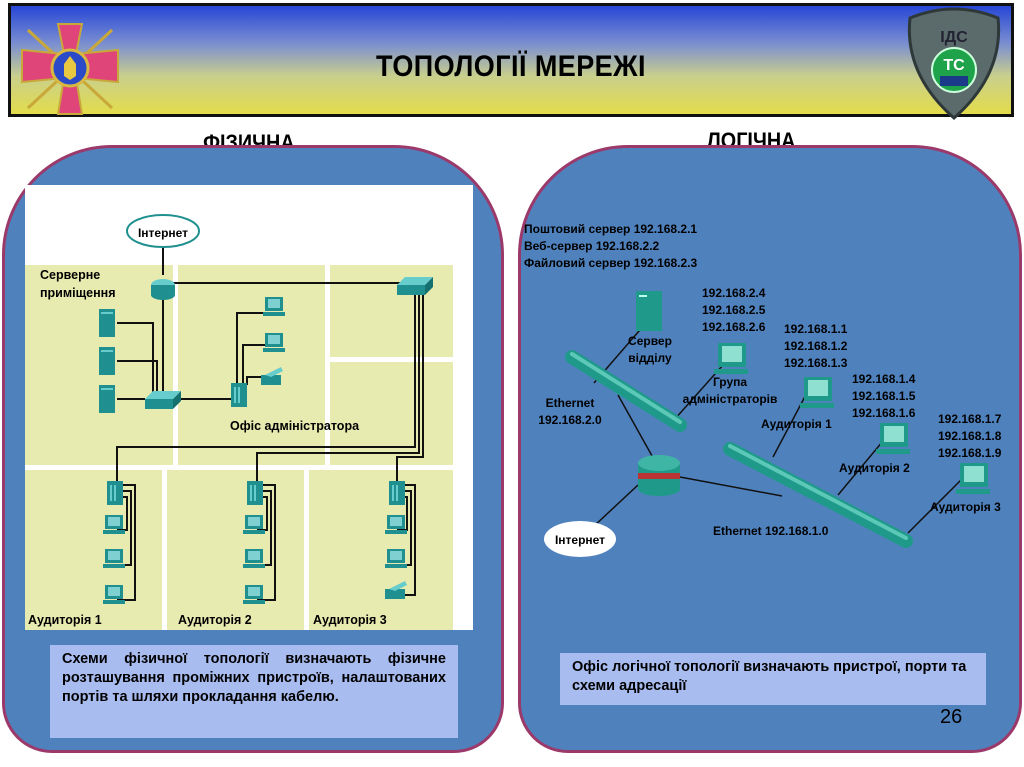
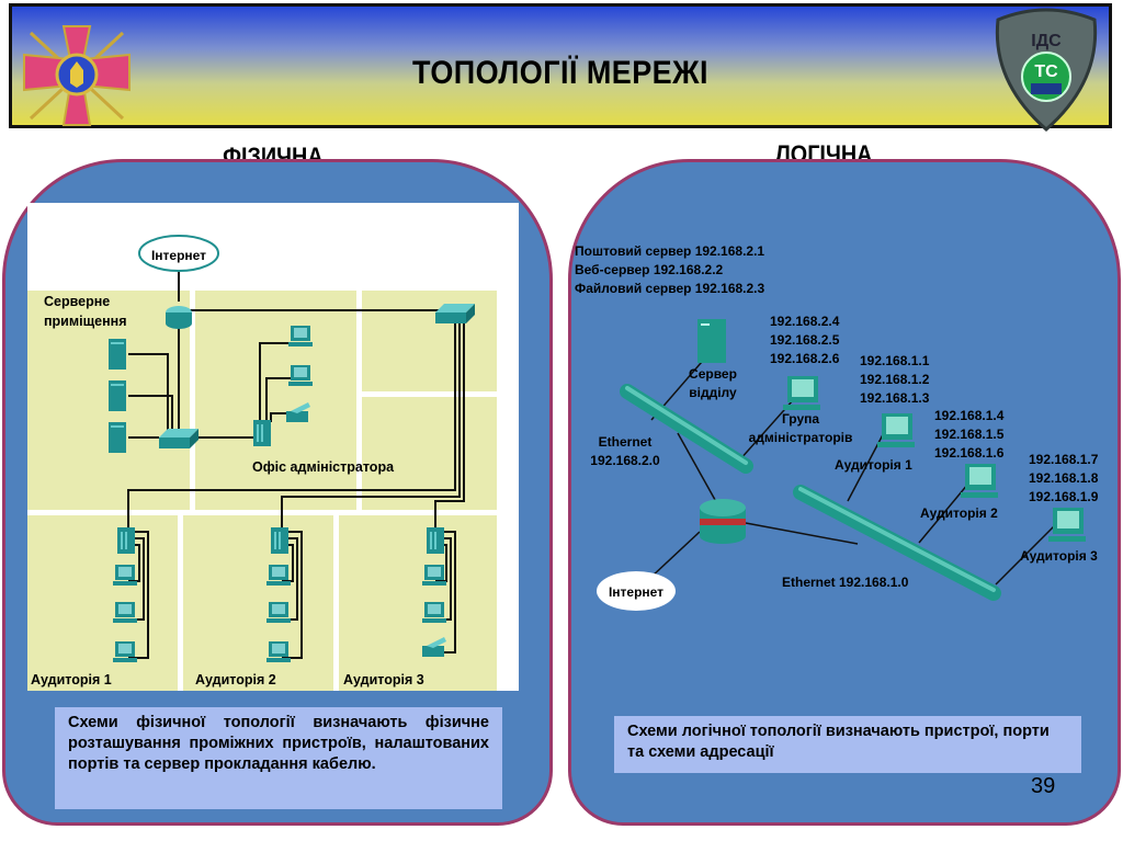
  ТОПОЛОГІЇ МЕРЕЖІ
  ІДС
  ТС
  ФІЗИЧНА
  ЛОГІЧНА
  Інтернет
  Серверне
  приміщення
  Офіс адміністратора
  Аудиторія 1
  Аудиторія 2
  Аудиторія 3
- Схеми фізичної топології визначають фізичне розташування проміжних пристроїв, налаштованих портів та шляхи прокладання кабелю.
+ Схеми фізичної топології визначають фізичне розташування проміжних пристроїв, налаштованих портів та сервер прокладання кабелю.
  Інтернет
  Поштовий сервер 192.168.2.1
  Веб-сервер 192.168.2.2
  Файловий сервер 192.168.2.3
  Сервер
  відділу
  192.168.2.4
  192.168.2.5
  192.168.2.6
  Група
  адміністраторів
  192.168.1.1
  192.168.1.2
  192.168.1.3
  Аудиторія 1
  192.168.1.4
  192.168.1.5
  192.168.1.6
  Аудиторія 2
  192.168.1.7
  192.168.1.8
  192.168.1.9
  Аудиторія 3
  Ethernet
  192.168.2.0
  Ethernet 192.168.1.0
- Офіс логічної топології визначають пристрої, порти та схеми адресації
+ Схеми логічної топології визначають пристрої, порти та схеми адресації
- 26
+ 39
